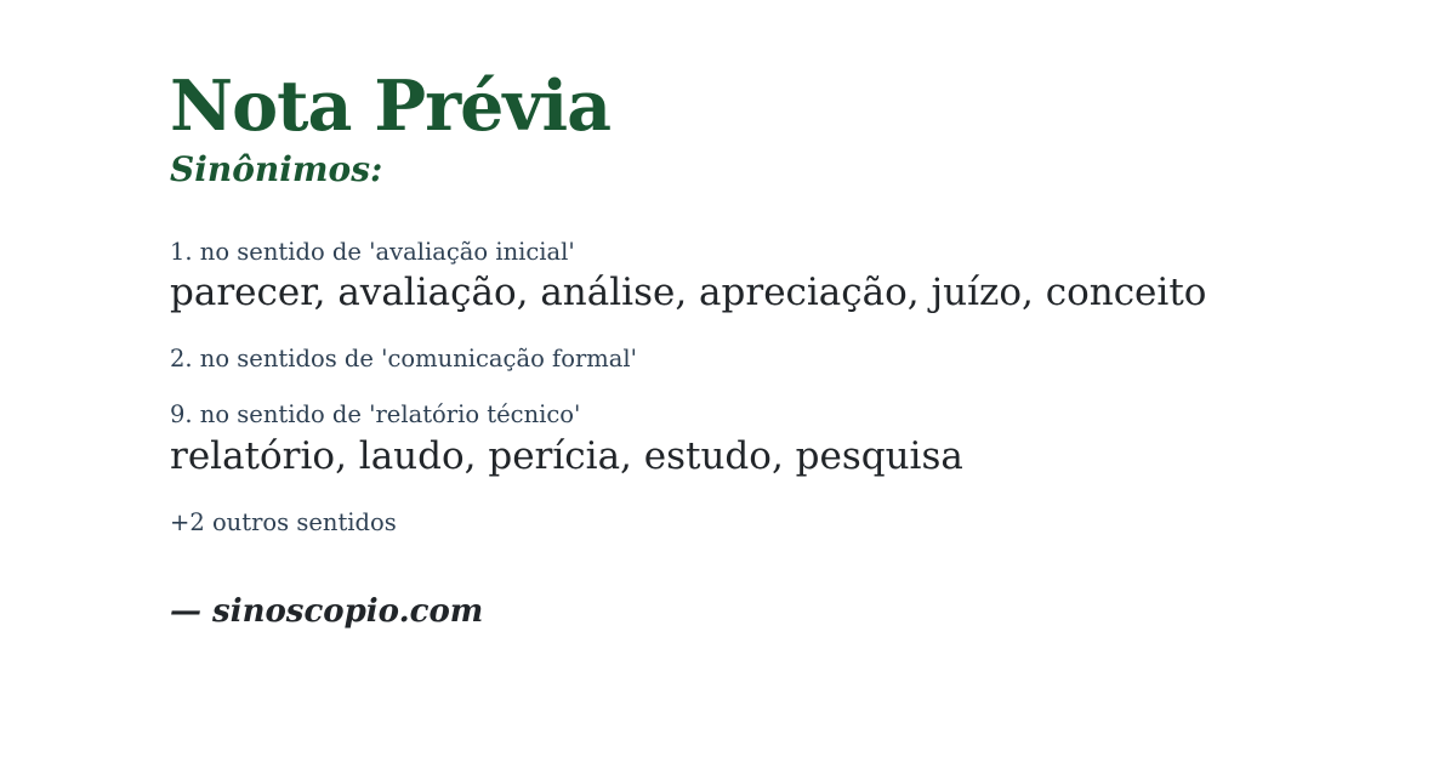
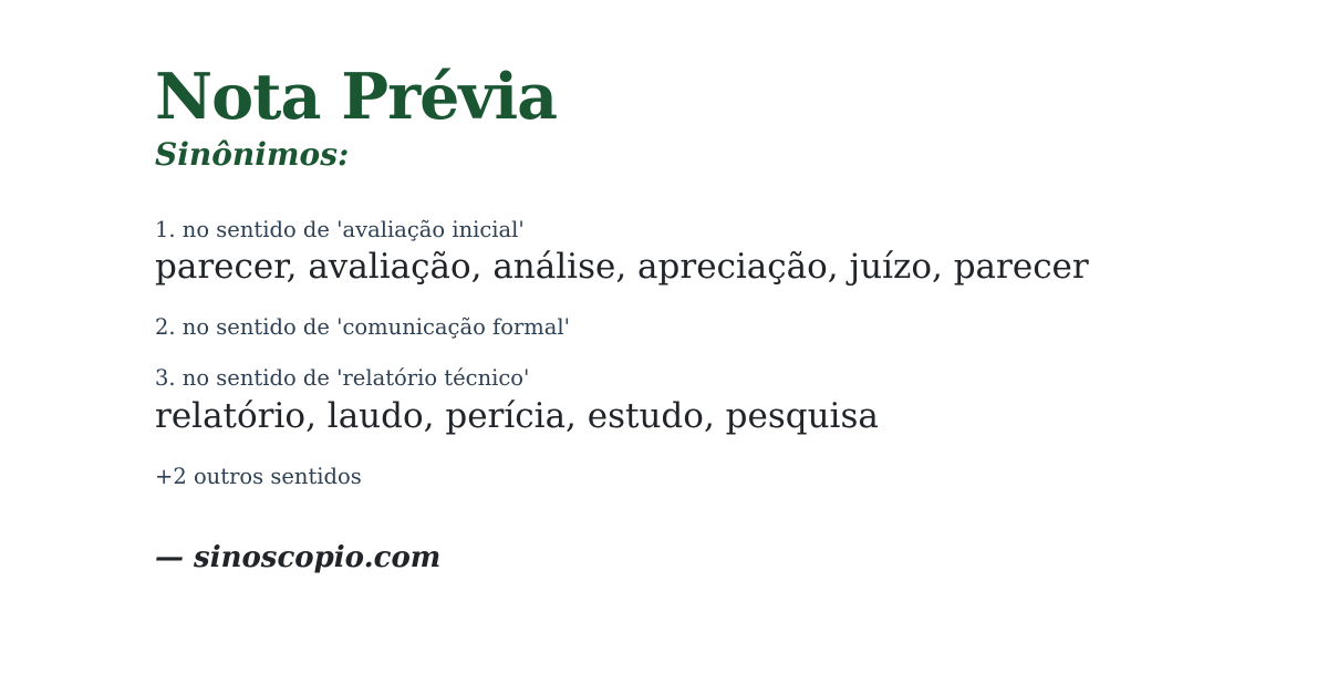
  Nota Prévia
  Sinônimos:
  1. no sentido de 'avaliação inicial'
- parecer, avaliação, análise, apreciação, juízo, conceito
+ parecer, avaliação, análise, apreciação, juízo, parecer
- 2. no sentidos de 'comunicação formal'
+ 2. no sentido de 'comunicação formal'
- 9. no sentido de 'relatório técnico'
+ 3. no sentido de 'relatório técnico'
  relatório, laudo, perícia, estudo, pesquisa
  +2 outros sentidos
  — sinoscopio.com
